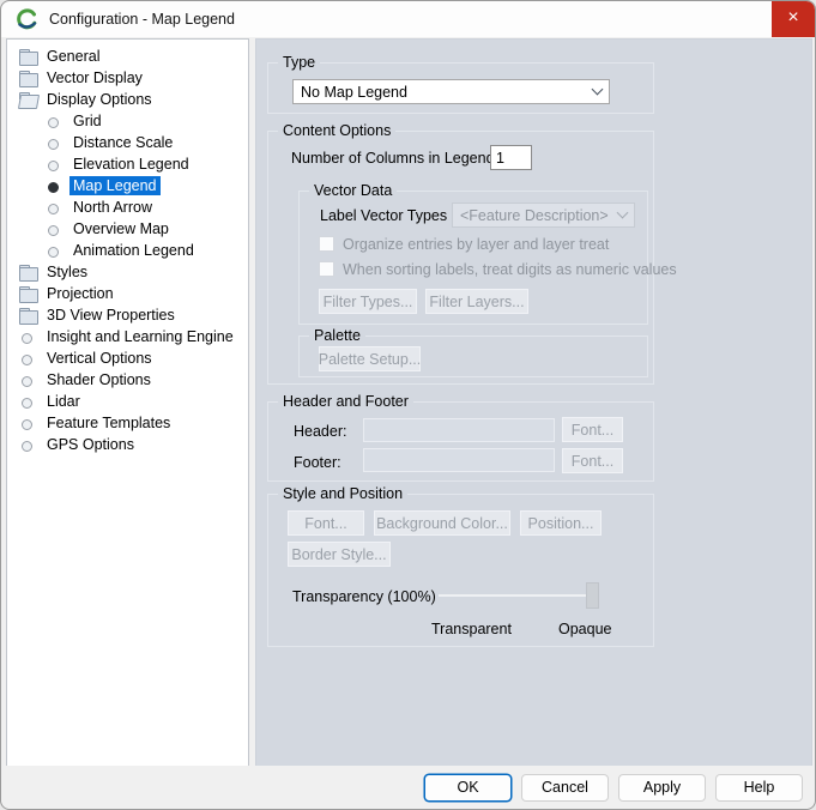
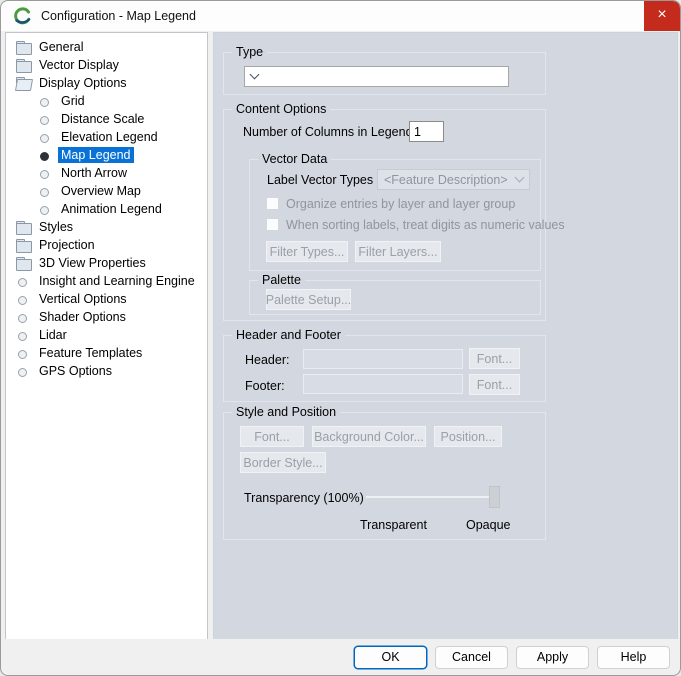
  Configuration - Map Legend
  ×
  General
  Vector Display
  Display Options
  Grid
  Distance Scale
  Elevation Legend
  Map Legend
  North Arrow
  Overview Map
  Animation Legend
  Styles
  Projection
  3D View Properties
  Insight and Learning Engine
  Vertical Options
  Shader Options
  Lidar
  Feature Templates
  GPS Options
  Type
- No Map Legend
  Content Options
  Number of Columns in Legen
  1
  Vector Data
  Label Vector Types
  <Feature Description>
- Organize entries by layer and layer treat
+ Organize entries by layer and layer group
  When sorting labels, treat digits as numeric values
  Filter Types...
  Filter Layers...
  Palette
  Palette Setup...
  Header and Footer
  Header:
  Font...
  Footer:
  Font...
  Style and Position
  Font...
  Background Color...
  Position...
  Border Style...
  Transparency (100%)
  Transparent
  Opaque
  OK
  Cancel
  Apply
  Help
